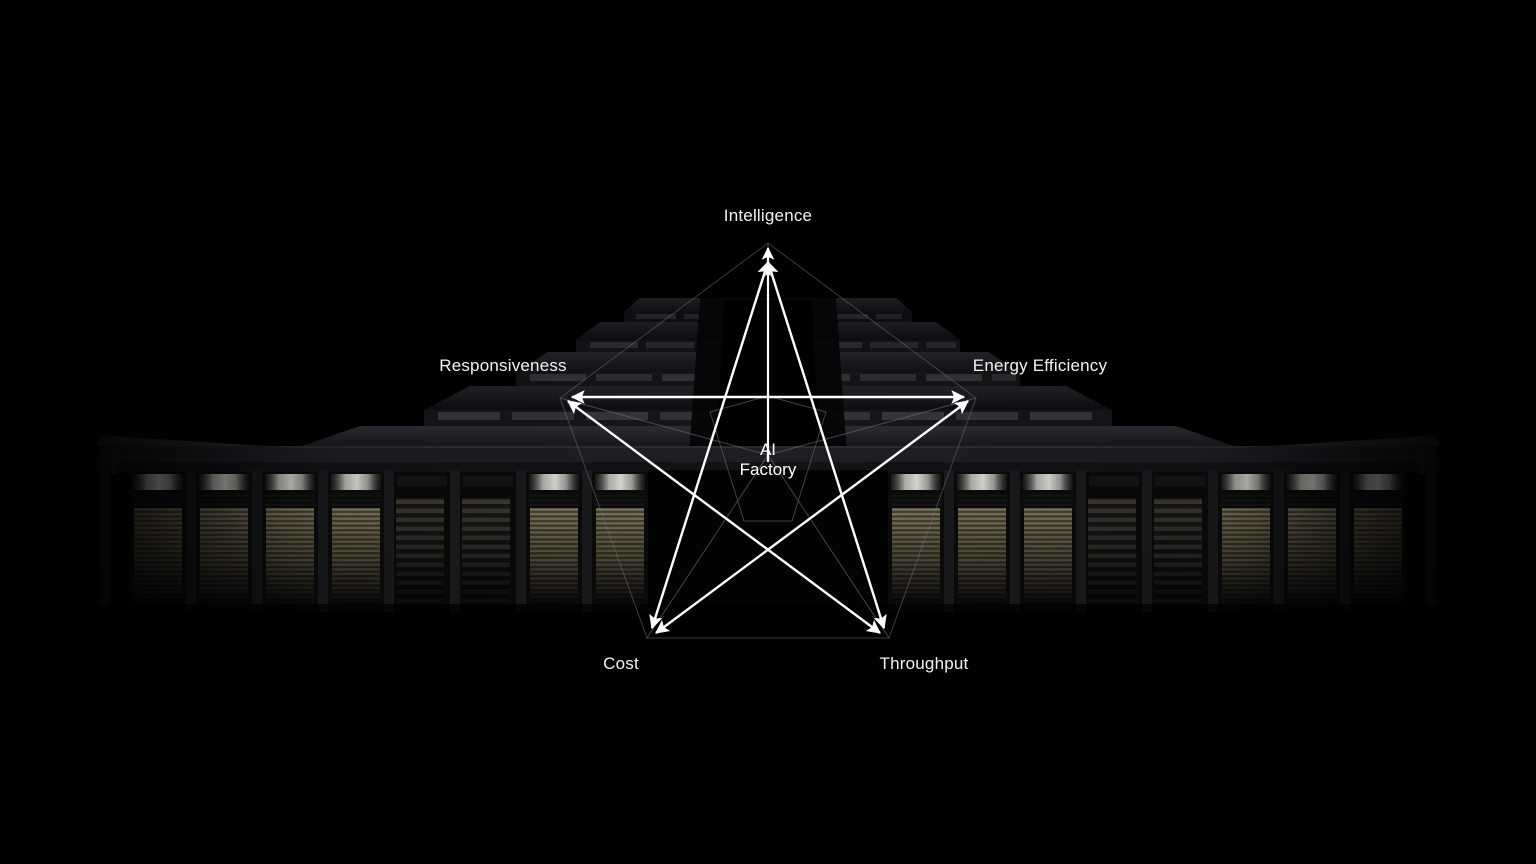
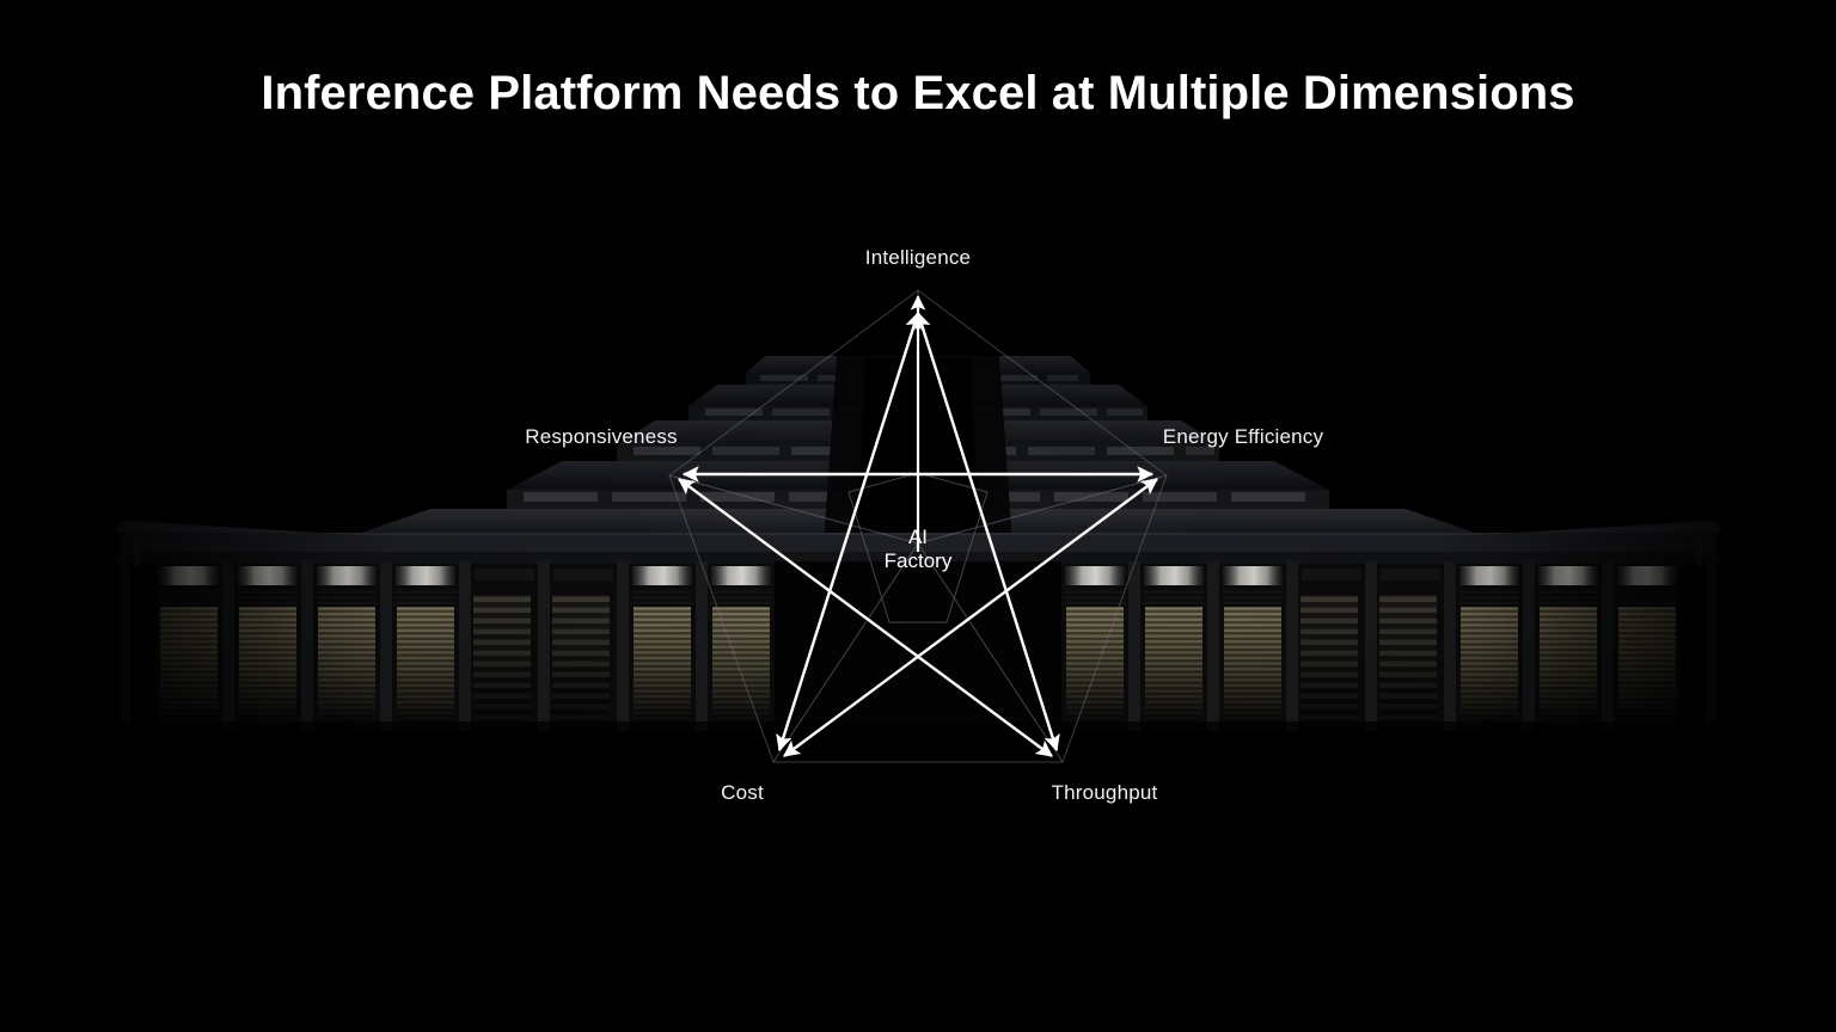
+ Inference Platform Needs to Excel at Multiple Dimensions
  Intelligence
  Responsiveness
  Energy Efficiency
  Cost
  Throughput
  AI
  Factory
